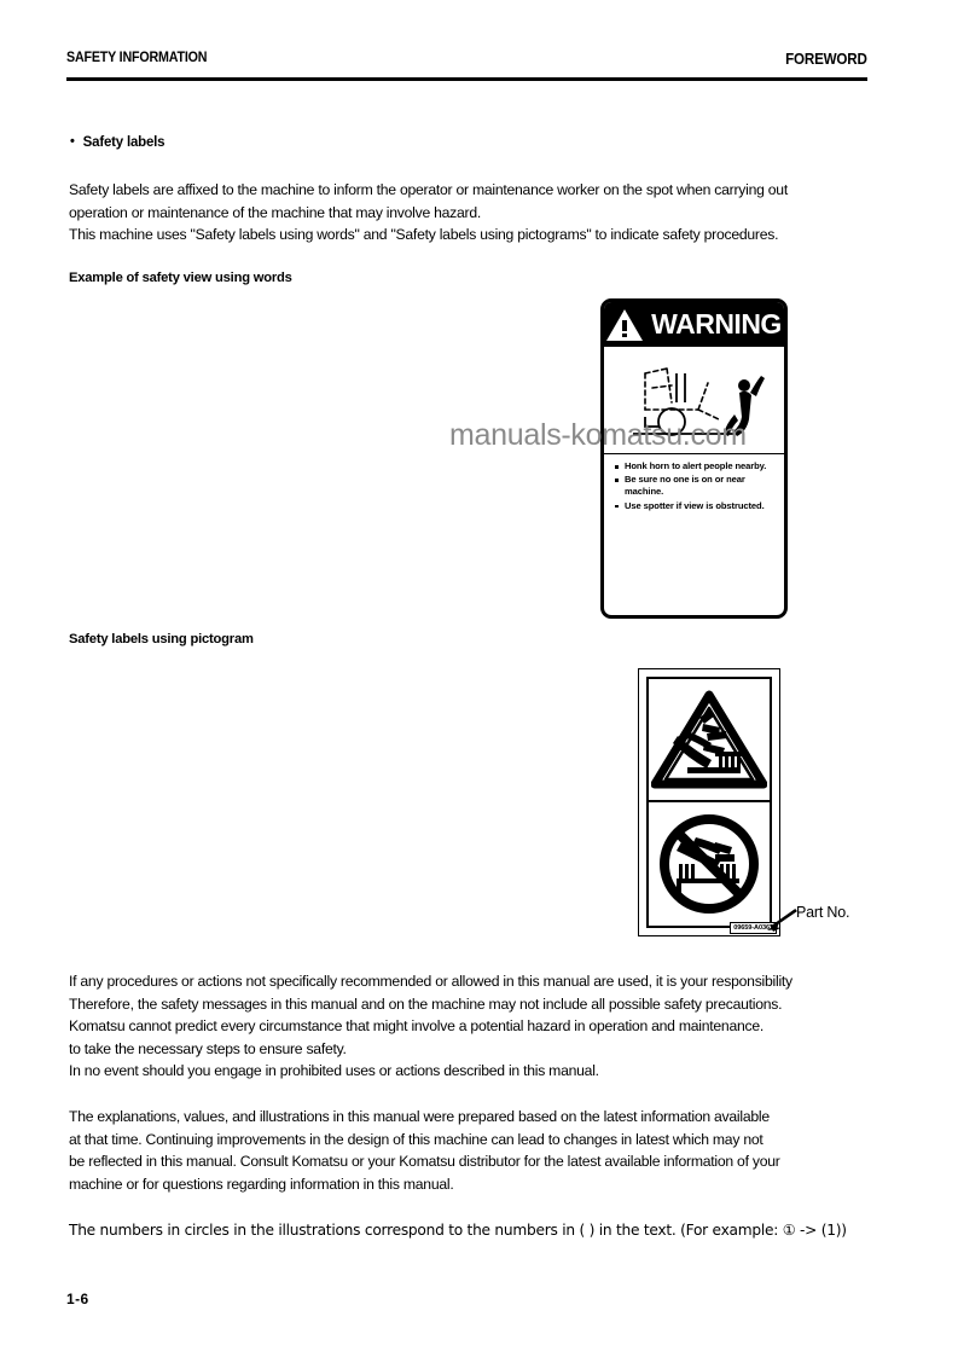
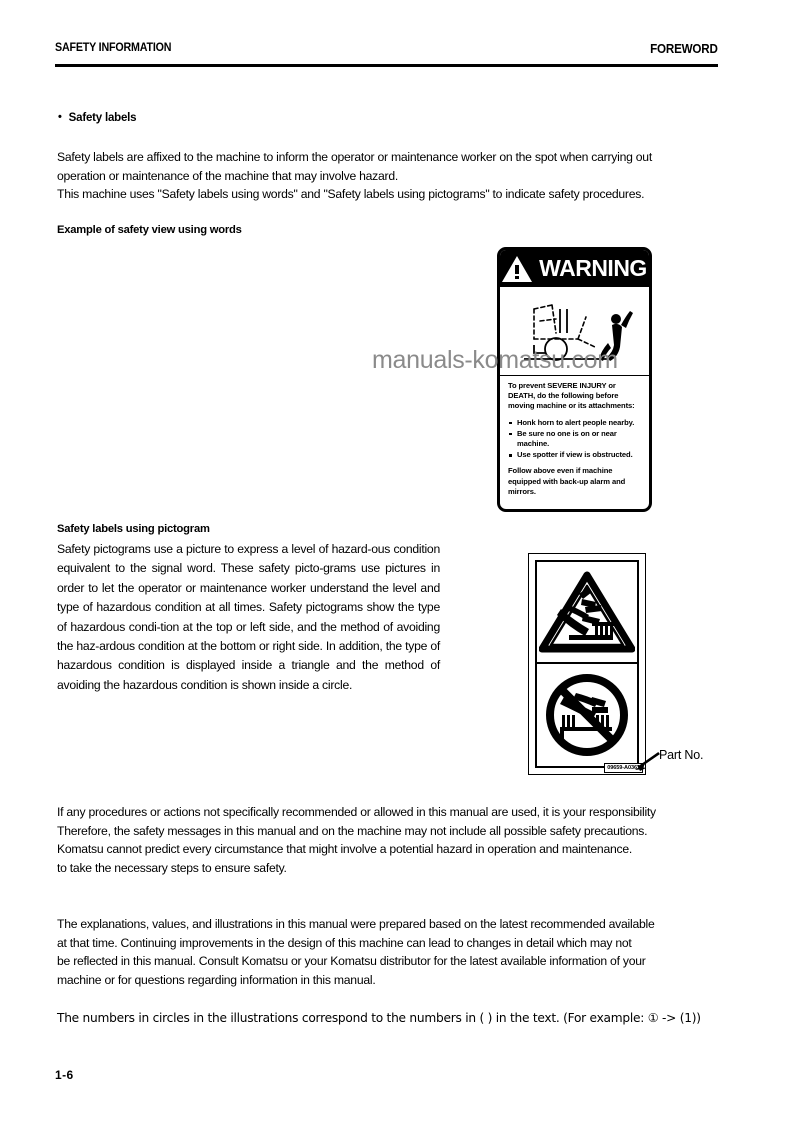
  SAFETY INFORMATION
  FOREWORD
  • Safety labels
  Safety labels are affixed to the machine to inform the operator or maintenance worker on the spot when carrying out
  operation or maintenance of the machine that may involve hazard.
  This machine uses "Safety labels using words" and "Safety labels using pictograms" to indicate safety procedures.
  Example of safety view using words
  WARNING
+ To prevent SEVERE INJURY or DEATH, do the following before moving machine or its attachments:
  Honk horn to alert people nearby.
  Be sure no one is on or near machine.
  Use spotter if view is obstructed.
+ Follow above even if machine equipped with back-up alarm and mirrors.
  Safety labels using pictogram
+ Safety pictograms use a picture to express a level of hazard-ous condition equivalent to the signal word. These safety picto-grams use pictures in order to let the operator or maintenance worker understand the level and type of hazardous condition at all times. Safety pictograms show the type of hazardous condi-tion at the top or left side, and the method of avoiding the haz-ardous condition at the bottom or right side. In addition, the type of hazardous condition is displayed inside a triangle and the method of avoiding the hazardous condition is shown inside a circle.
  Part No.
  If any procedures or actions not specifically recommended or allowed in this manual are used, it is your responsibility
  Therefore, the safety messages in this manual and on the machine may not include all possible safety precautions.
  Komatsu cannot predict every circumstance that might involve a potential hazard in operation and maintenance.
  to take the necessary steps to ensure safety.
- In no event should you engage in prohibited uses or actions described in this manual.
- The explanations, values, and illustrations in this manual were prepared based on the latest information available
+ The explanations, values, and illustrations in this manual were prepared based on the latest recommended available
- at that time. Continuing improvements in the design of this machine can lead to changes in latest which may not
+ at that time. Continuing improvements in the design of this machine can lead to changes in detail which may not
  be reflected in this manual. Consult Komatsu or your Komatsu distributor for the latest available information of your
  machine or for questions regarding information in this manual.
  The numbers in circles in the illustrations correspond to the numbers in ( ) in the text. (For example: ① -> (1))
  1-6
  manuals-komatsu.com
